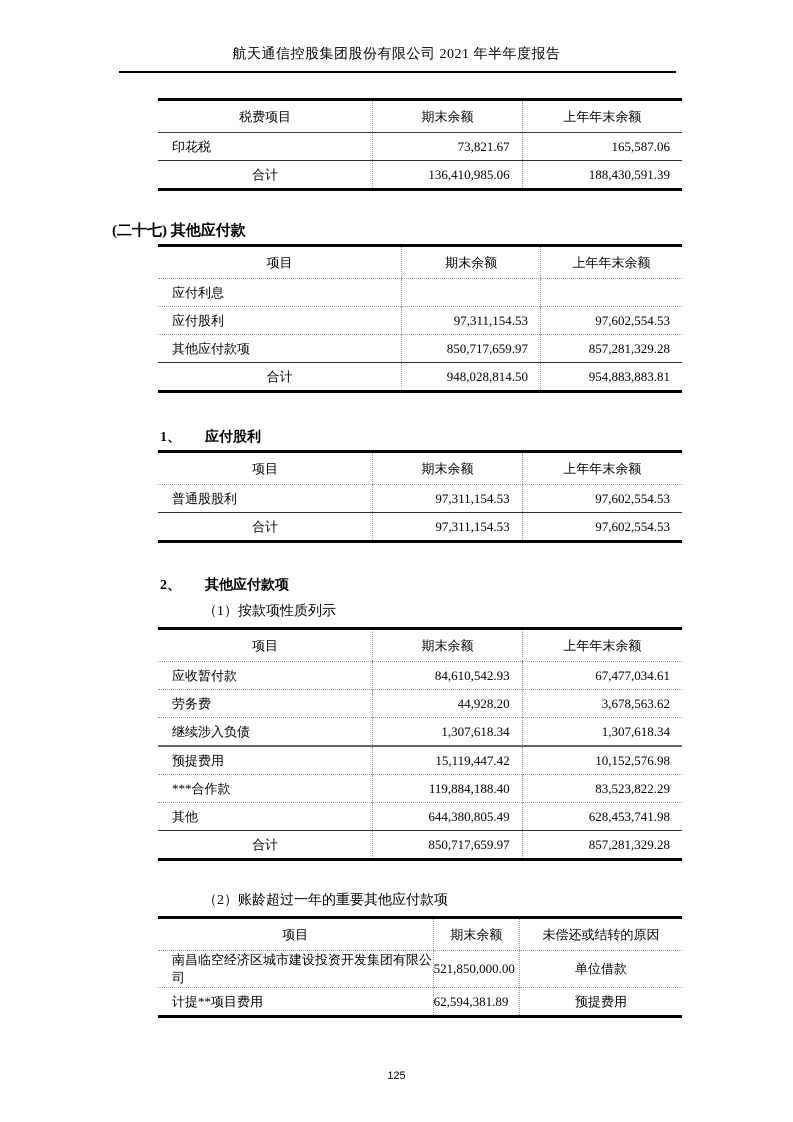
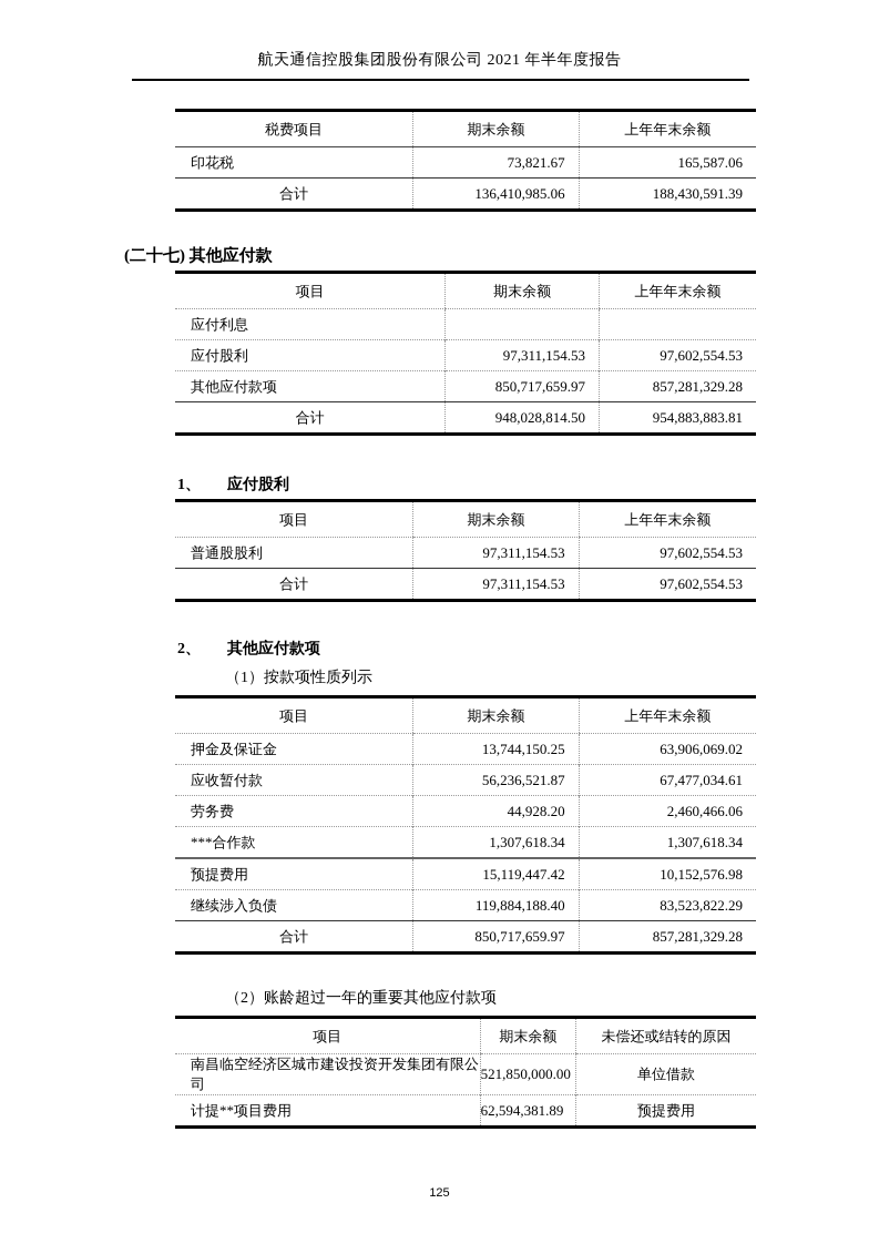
  航天通信控股集团股份有限公司 2021 年半年度报告
  税费项目	期末余额	上年年末余额
  印花税	73,821.67	165,587.06
  合计	136,410,985.06	188,430,591.39
  (二十七) 其他应付款
  项目	期末余额	上年年末余额
  应付利息
  应付股利	97,311,154.53	97,602,554.53
  其他应付款项	850,717,659.97	857,281,329.28
  合计	948,028,814.50	954,883,883.81
  1、 应付股利
  项目	期末余额	上年年末余额
  普通股股利	97,311,154.53	97,602,554.53
  合计	97,311,154.53	97,602,554.53
  2、 其他应付款项
  （1）按款项性质列示
  项目	期末余额	上年年末余额
+ 押金及保证金	13,744,150.25	63,906,069.02
- 应收暂付款	84,610,542.93	67,477,034.61
+ 应收暂付款	56,236,521.87	67,477,034.61
- 劳务费	44,928.20	3,678,563.62
+ 劳务费	44,928.20	2,460,466.06
- 继续涉入负债	1,307,618.34	1,307,618.34
+ ***合作款	1,307,618.34	1,307,618.34
  预提费用	15,119,447.42	10,152,576.98
- ***合作款	119,884,188.40	83,523,822.29
+ 继续涉入负债	119,884,188.40	83,523,822.29
- 其他	644,380,805.49	628,453,741.98
  合计	850,717,659.97	857,281,329.28
  （2）账龄超过一年的重要其他应付款项
  项目	期末余额	未偿还或结转的原因
  南昌临空经济区城市建设投资开发集团有限公司	521,850,000.00	单位借款
  计提**项目费用	62,594,381.89	预提费用
  125
